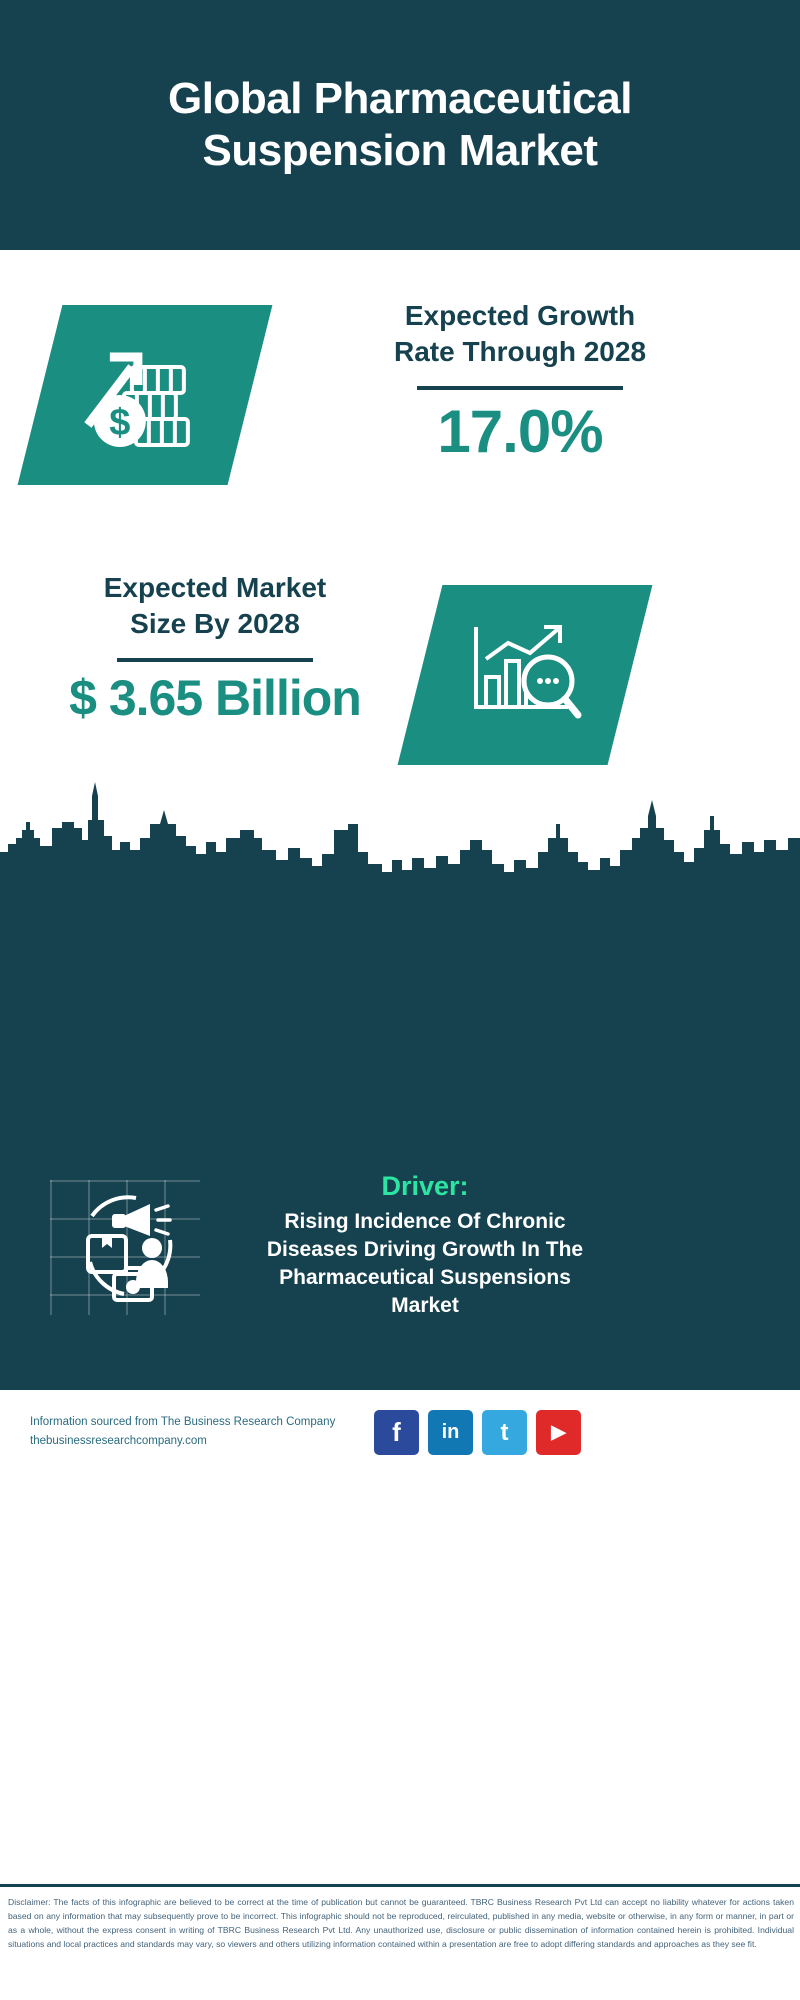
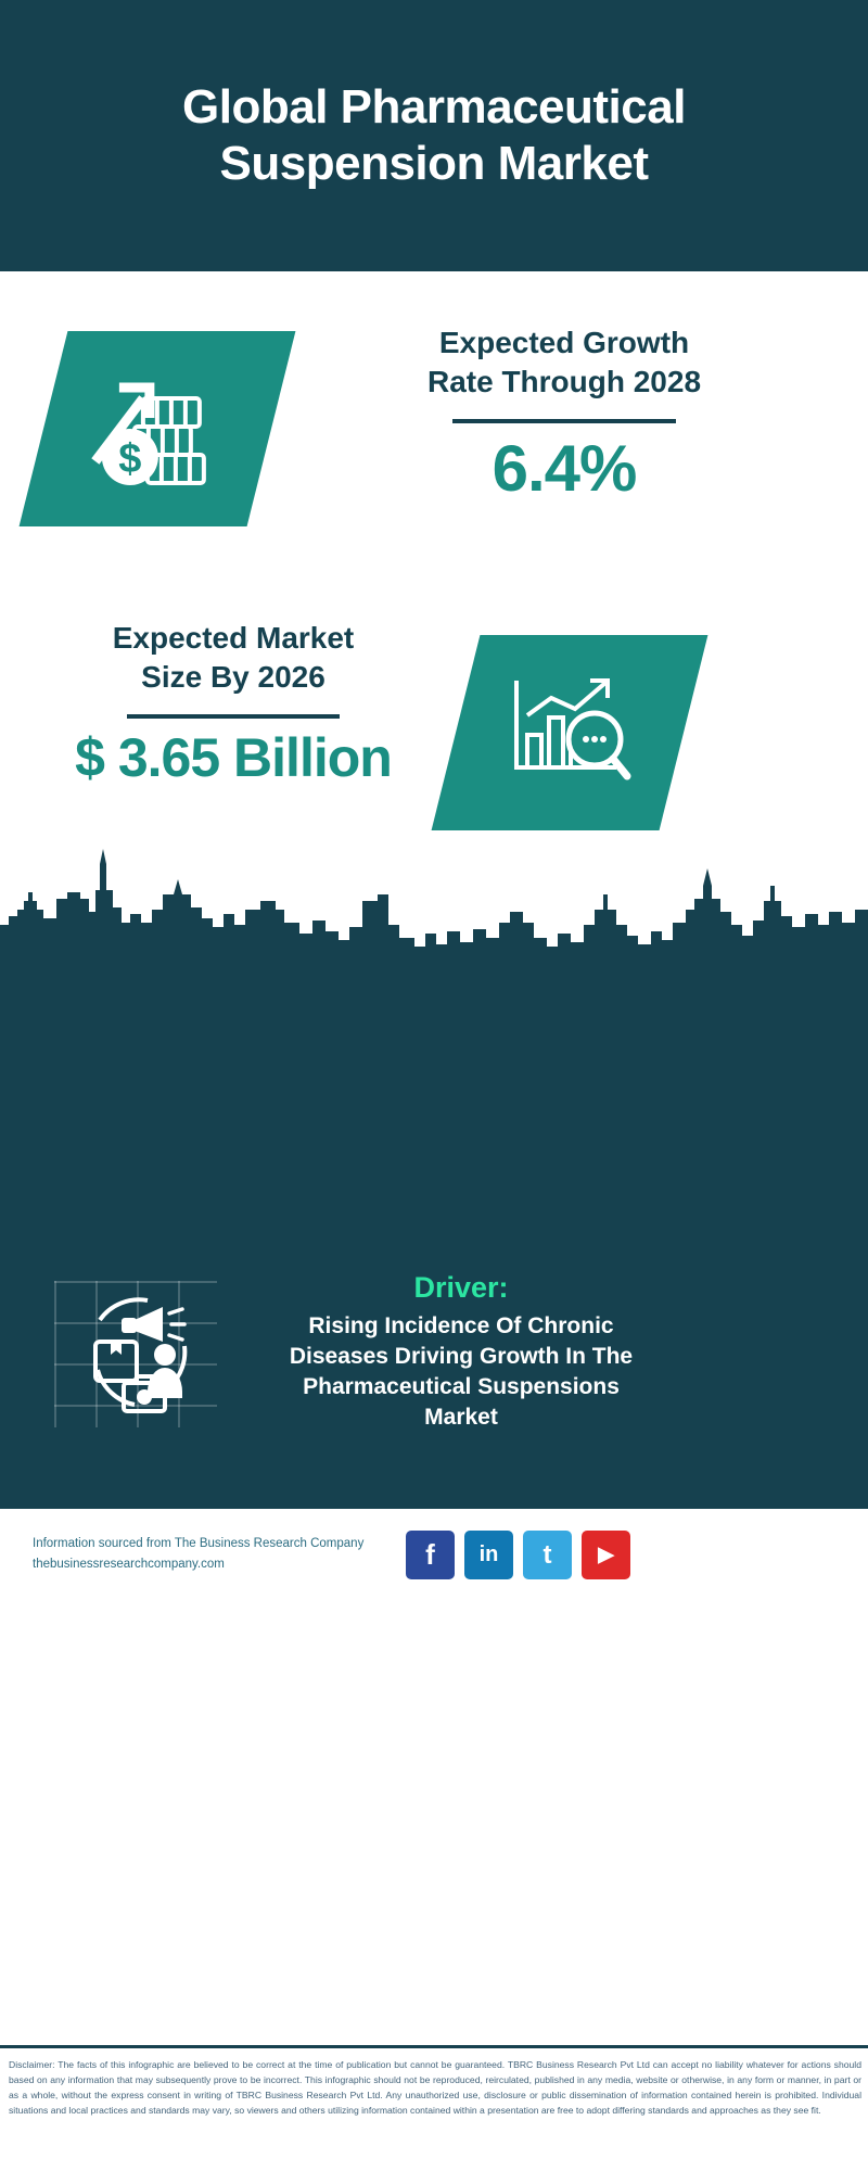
  Global Pharmaceutical
  Suspension Market
  Expected Growth
  Rate Through 2028
- 17.0%
+ 6.4%
  Expected Market
- Size By 2028
+ Size By 2026
  $ 3.65 Billion
  Driver:
  Rising Incidence Of Chronic
  Diseases Driving Growth In The
  Pharmaceutical Suspensions
  Market
  Information sourced from The Business Research Company
  thebusinessresearchcompany.com
  f
  in
  t
  ▶
- Disclaimer: The facts of this infographic are believed to be correct at the time of publication but cannot be guaranteed. TBRC Business Research Pvt Ltd can accept no liability whatever for actions taken based on any information that may subsequently prove to be incorrect. This infographic should not be reproduced, reirculated, published in any media, website or otherwise, in any form or manner, in part or as a whole, without the express consent in writing of TBRC Business Research Pvt Ltd. Any unauthorized use, disclosure or public dissemination of information contained herein is prohibited. Individual situations and local practices and standards may vary, so viewers and others utilizing information contained within a presentation are free to adopt differing standards and approaches as they see fit.
+ Disclaimer: The facts of this infographic are believed to be correct at the time of publication but cannot be guaranteed. TBRC Business Research Pvt Ltd can accept no liability whatever for actions should based on any information that may subsequently prove to be incorrect. This infographic should not be reproduced, reirculated, published in any media, website or otherwise, in any form or manner, in part or as a whole, without the express consent in writing of TBRC Business Research Pvt Ltd. Any unauthorized use, disclosure or public dissemination of information contained herein is prohibited. Individual situations and local practices and standards may vary, so viewers and others utilizing information contained within a presentation are free to adopt differing standards and approaches as they see fit.
